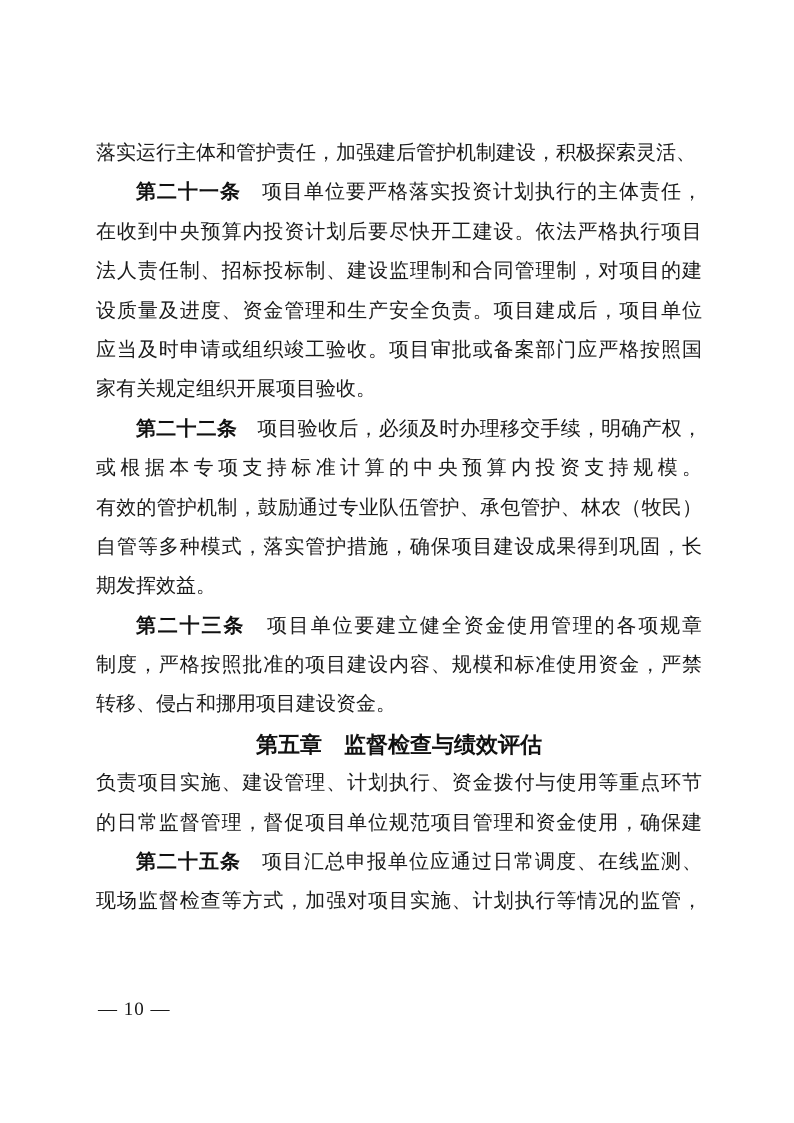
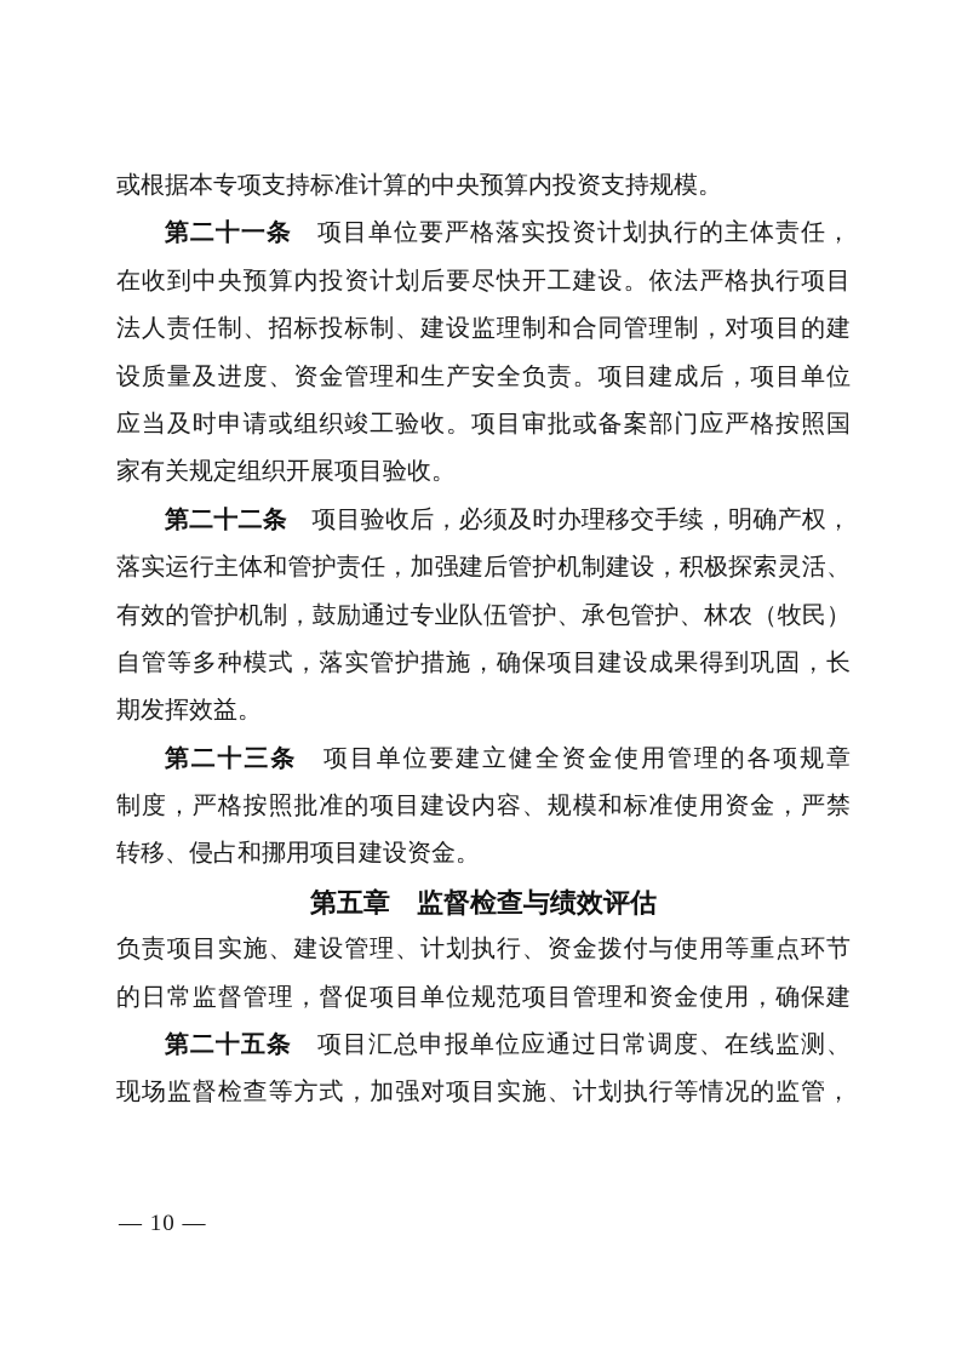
- 落实运行主体和管护责任，加强建后管护机制建设，积极探索灵活、
+ 或根据本专项支持标准计算的中央预算内投资支持规模。
  第二十一条 项目单位要严格落实投资计划执行的主体责任，
  在收到中央预算内投资计划后要尽快开工建设。依法严格执行项目
  法人责任制、招标投标制、建设监理制和合同管理制，对项目的建
  设质量及进度、资金管理和生产安全负责。项目建成后，项目单位
  应当及时申请或组织竣工验收。项目审批或备案部门应严格按照国
  家有关规定组织开展项目验收。
  第二十二条 项目验收后，必须及时办理移交手续，明确产权，
- 或根据本专项支持标准计算的中央预算内投资支持规模。
+ 落实运行主体和管护责任，加强建后管护机制建设，积极探索灵活、
  有效的管护机制，鼓励通过专业队伍管护、承包管护、林农（牧民）
  自管等多种模式，落实管护措施，确保项目建设成果得到巩固，长
  期发挥效益。
  第二十三条 项目单位要建立健全资金使用管理的各项规章
  制度，严格按照批准的项目建设内容、规模和标准使用资金，严禁
  转移、侵占和挪用项目建设资金。
  第五章 监督检查与绩效评估
  负责项目实施、建设管理、计划执行、资金拨付与使用等重点环节
  的日常监督管理，督促项目单位规范项目管理和资金使用，确保建
  第二十五条 项目汇总申报单位应通过日常调度、在线监测、
  现场监督检查等方式，加强对项目实施、计划执行等情况的监管，
  — 10 —
